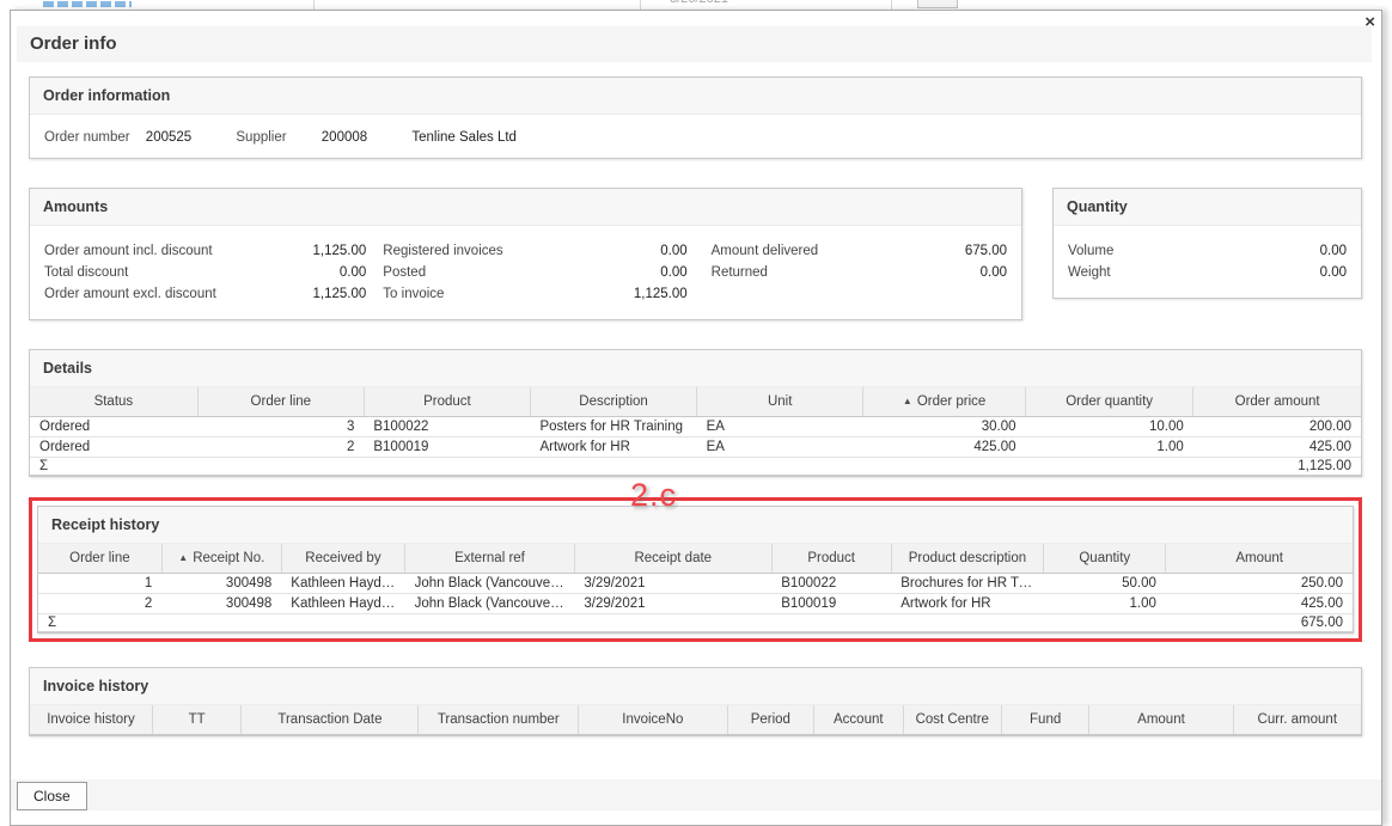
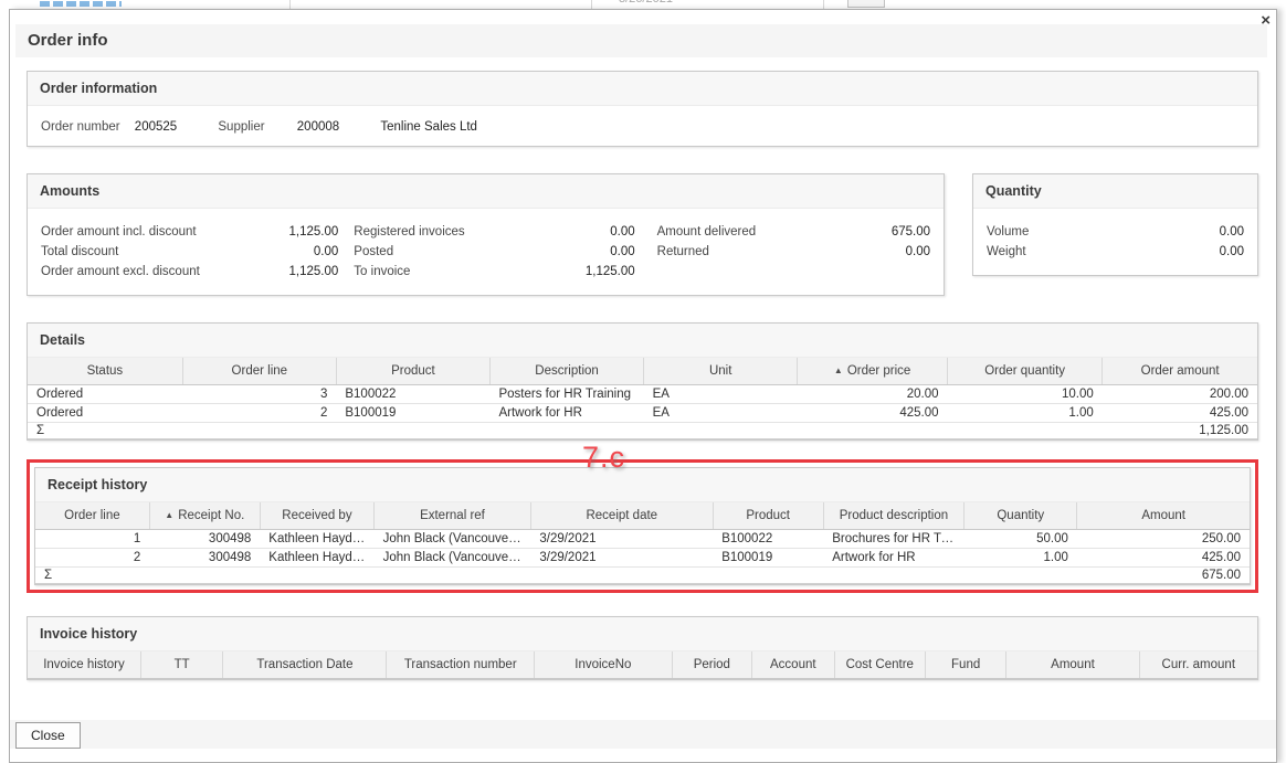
  ×
  Order info
  Order information
  Order number 200525 Supplier 200008 Tenline Sales Ltd
  Amounts
  Order amount incl. discount
  1,125.00
  Total discount
  0.00
  Order amount excl. discount
  1,125.00
  Registered invoices
  0.00
  Posted
  0.00
  To invoice
  1,125.00
  Amount delivered
  675.00
  Returned
  0.00
  Quantity
  Volume
  0.00
  Weight
  0.00
  Details
  Status	Order line	Product	Description	Unit	▲ Order price	Order quantity	Order amount
- Ordered	3	B100022	Posters for HR Training	EA	30.00	10.00	200.00
+ Ordered	3	B100022	Posters for HR Training	EA	20.00	10.00	200.00
  Ordered	2	B100019	Artwork for HR	EA	425.00	1.00	425.00
  Σ		1,125.00
  Receipt history
  Order line	▲ Receipt No.	Received by	External ref	Receipt date	Product	Product description	Quantity	Amount
  1	300498	Kathleen Hayden	John Black (Vancouver Of	3/29/2021	B100022	Brochures for HR Traini	50.00	250.00
  2	300498	Kathleen Hayden	John Black (Vancouver Of	3/29/2021	B100019	Artwork for HR	1.00	425.00
  Σ		675.00
  Invoice history
  Invoice history	TT	Transaction Date	Transaction number	InvoiceNo	Period	Account	Cost Centre	Fund	Amount	Curr. amount
  Close
- 2.c
+ 7.c
